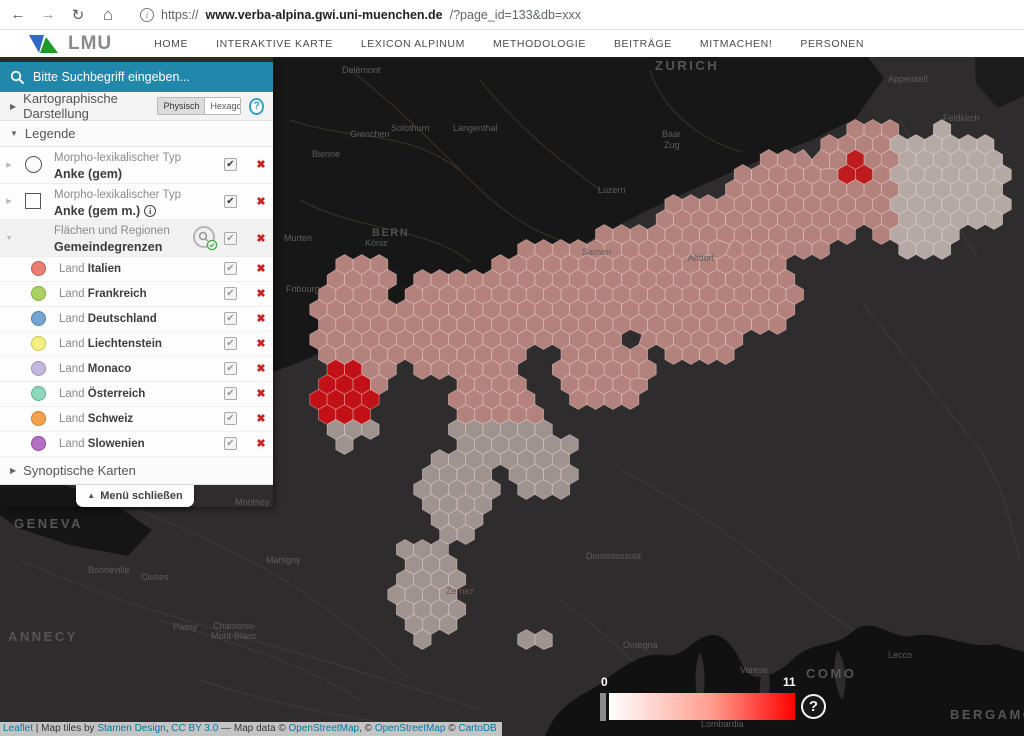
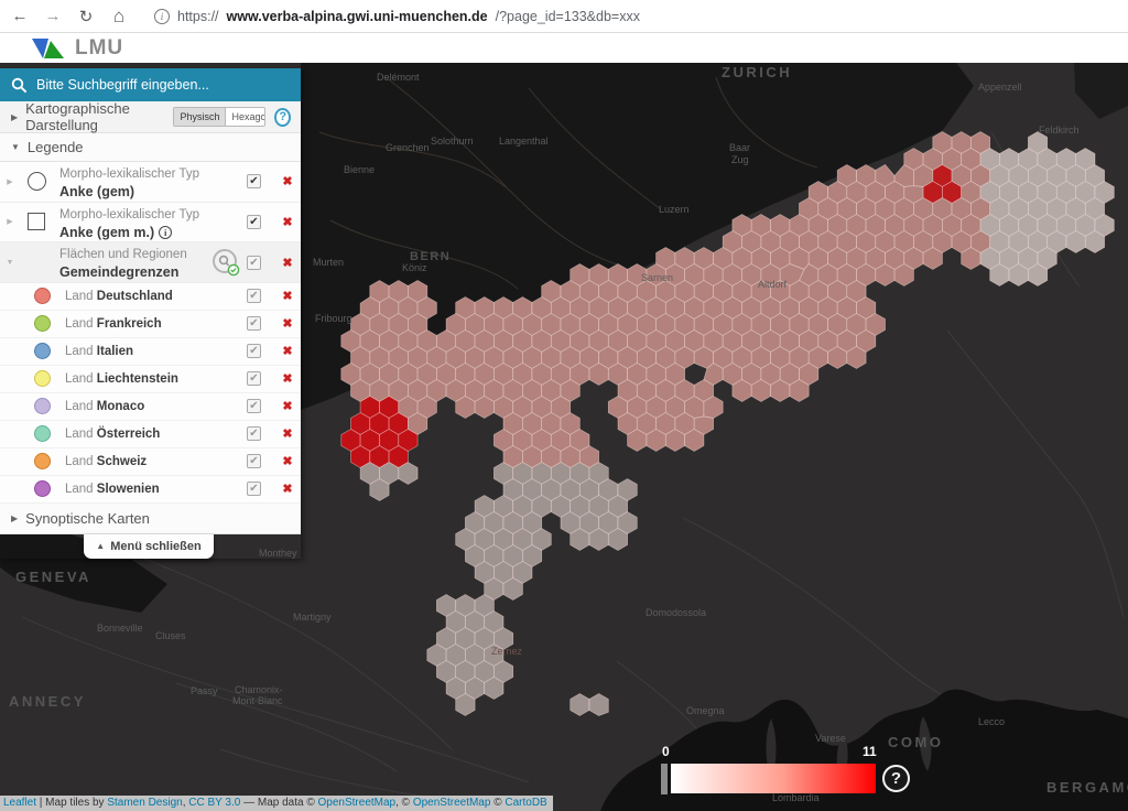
  ZURICH
  GENEVA
  ANNECY
  COMO
  BERGAM
  BERN
  Delémont
  Bienne
  Grenchen
  Solothurn
  Langenthal
  Baar
  Zug
  Köniz
  Murten
  Fribourg
  Luzern
  Sarnen
  Altdorf
  Appenzell
  Feldkirch
  Monthey
  Martigny
  Bonneville
  Cluses
  Passy
  Chamonix-
  Mont-Blanc
  Zernez
  Domodossola
  Omegna
  Varese
  Lecco
  Lombardia
  0
  11
  ?
  Leaflet | Map tiles by Stamen Design, CC BY 3.0 — Map data © OpenStreetMap, © OpenStreetMap © CartoDB
  ←
  →
  ↻
  ⌂
  i
  https://
  www.verba-alpina.gwi.uni-muenchen.de
  /?page_id=133&db=xxx
  LMU
- HOME
- INTERAKTIVE KARTE
- LEXICON ALPINUM
- METHODOLOGIE
- BEITRÄGE
- MITMACHEN!
- PERSONEN
  Bitte Suchbegriff eingeben...
  ▶
  Kartographische Darstellung
  Physisch
  ?
  ▼
  Legende
  Morpho-lexikalischer Typ
  Anke (gem)
  ✔
  ✖
  Morpho-lexikalischer Typ
  Anke (gem m.)
  i
  ✔
  ✖
  Flächen und Regionen
  Gemeindegrenzen
  ✔
  ✖
- Land Italien
+ Land Deutschland
  ✔
  ✖
  Land Frankreich
  ✔
  ✖
- Land Deutschland
+ Land Italien
  ✔
  ✖
  Land Liechtenstein
  ✔
  ✖
  Land Monaco
  ✔
  ✖
  Land Österreich
  ✔
  ✖
  Land Schweiz
  ✔
  ✖
  Land Slowenien
  ✔
  ✖
  ▶
  Synoptische Karten
  ▲
  Menü schließen
